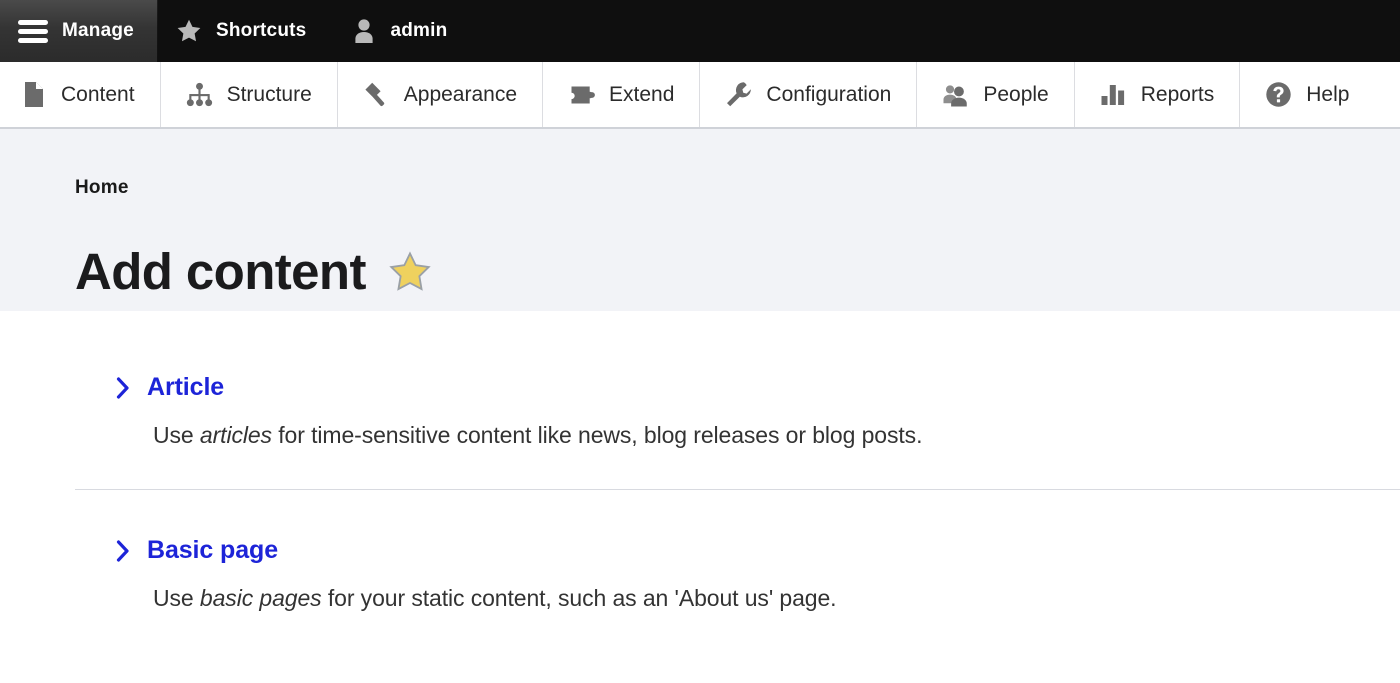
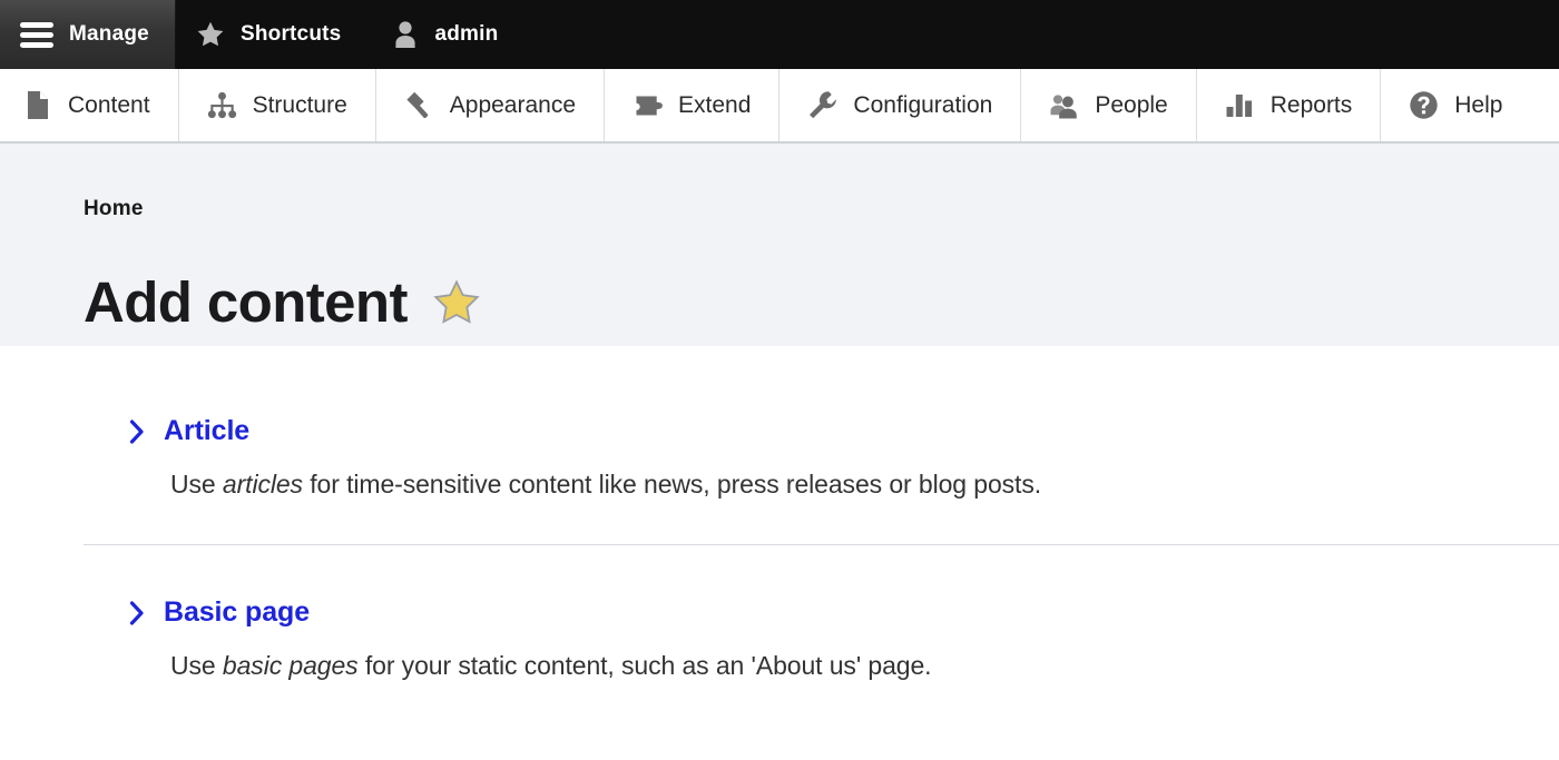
  Manage
  Shortcuts
  admin
  Content
  Structure
  Appearance
  Extend
  Configuration
  People
  Reports
  Help
  Home
  Add content
  Article
- Use articles for time-sensitive content like news, blog releases or blog posts.
+ Use articles for time-sensitive content like news, press releases or blog posts.
  Basic page
  Use basic pages for your static content, such as an 'About us' page.
